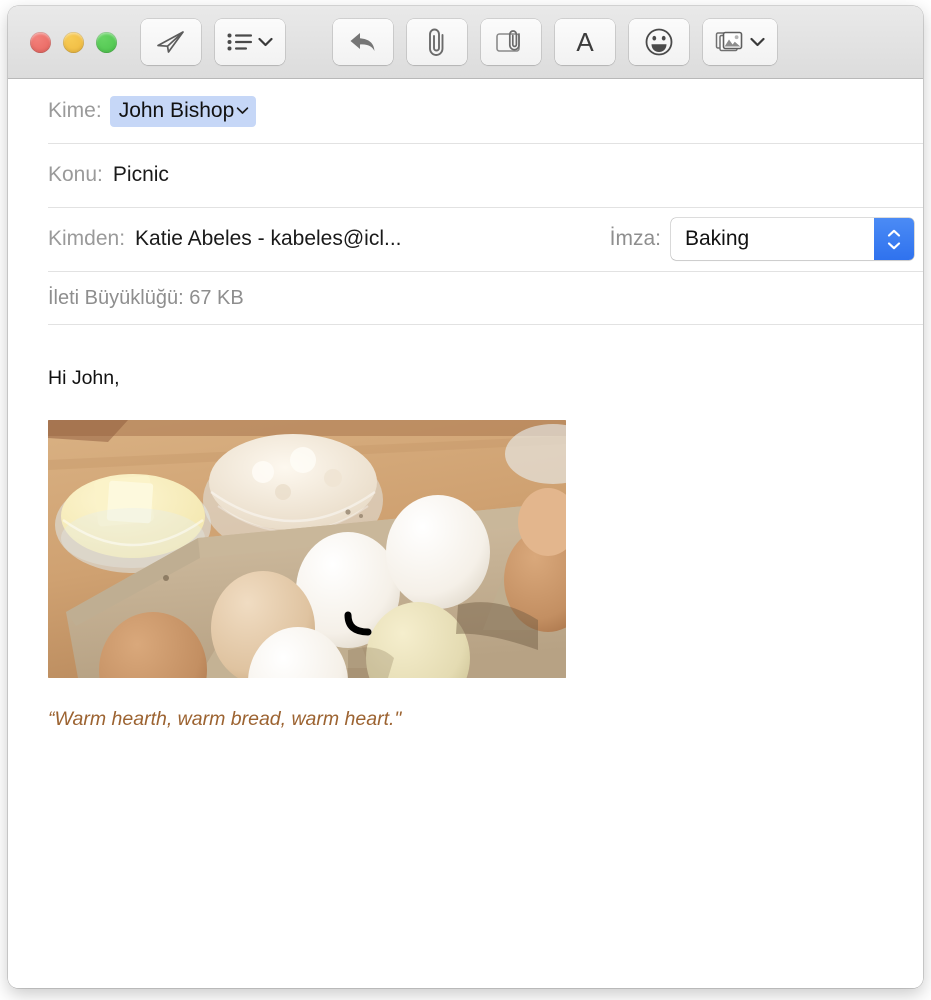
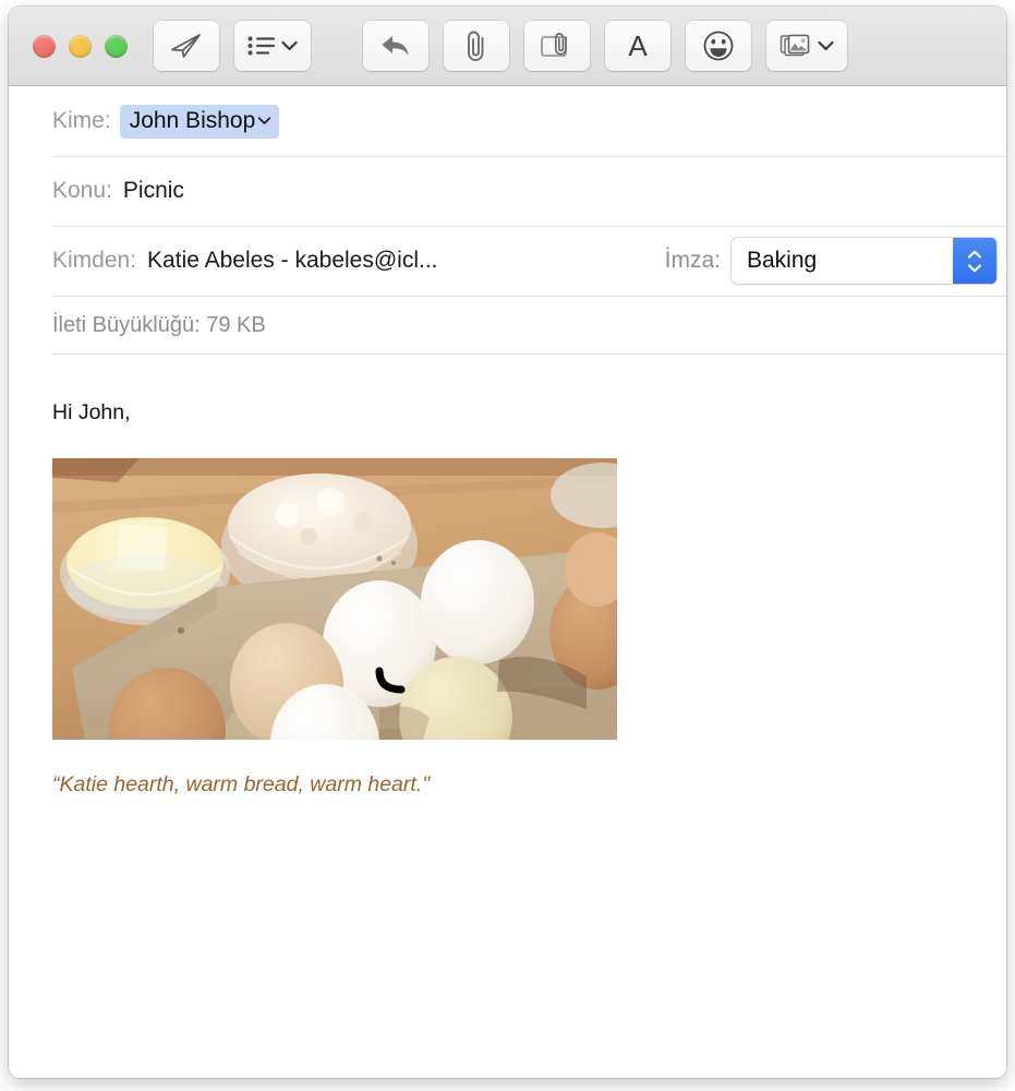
  A
  Kime:
  John Bishop
  Konu:
  Picnic
  Kimden:
  Katie Abeles - kabeles@icl...
  İmza:
  Baking
- İleti Büyüklüğü: 67 KB
+ İleti Büyüklüğü: 79 KB
  Hi John,
- “Warm hearth, warm bread, warm heart."
+ “Katie hearth, warm bread, warm heart."
